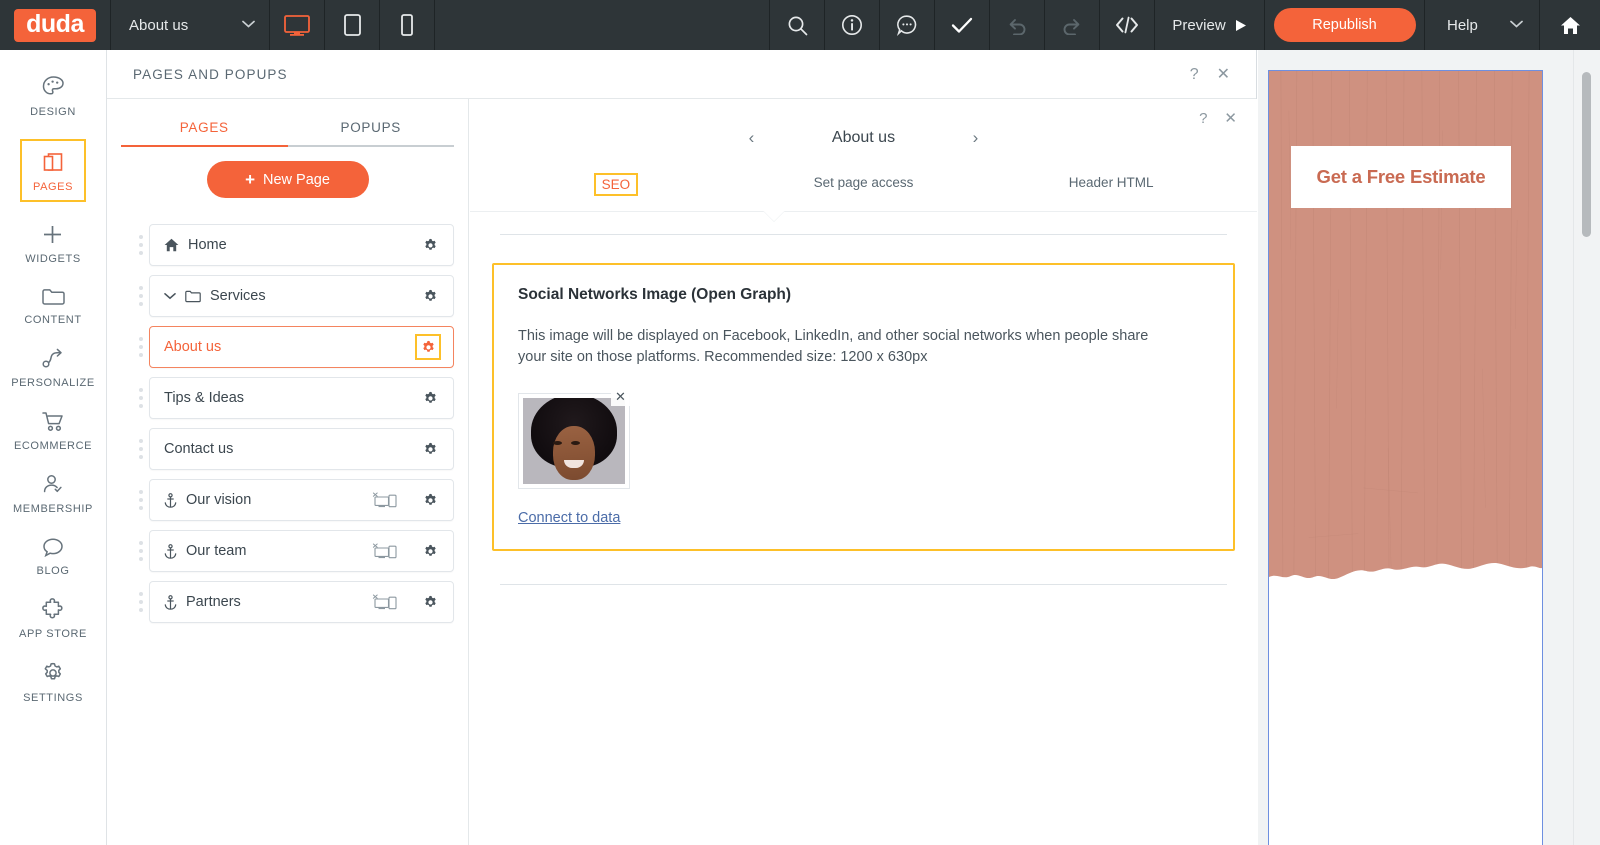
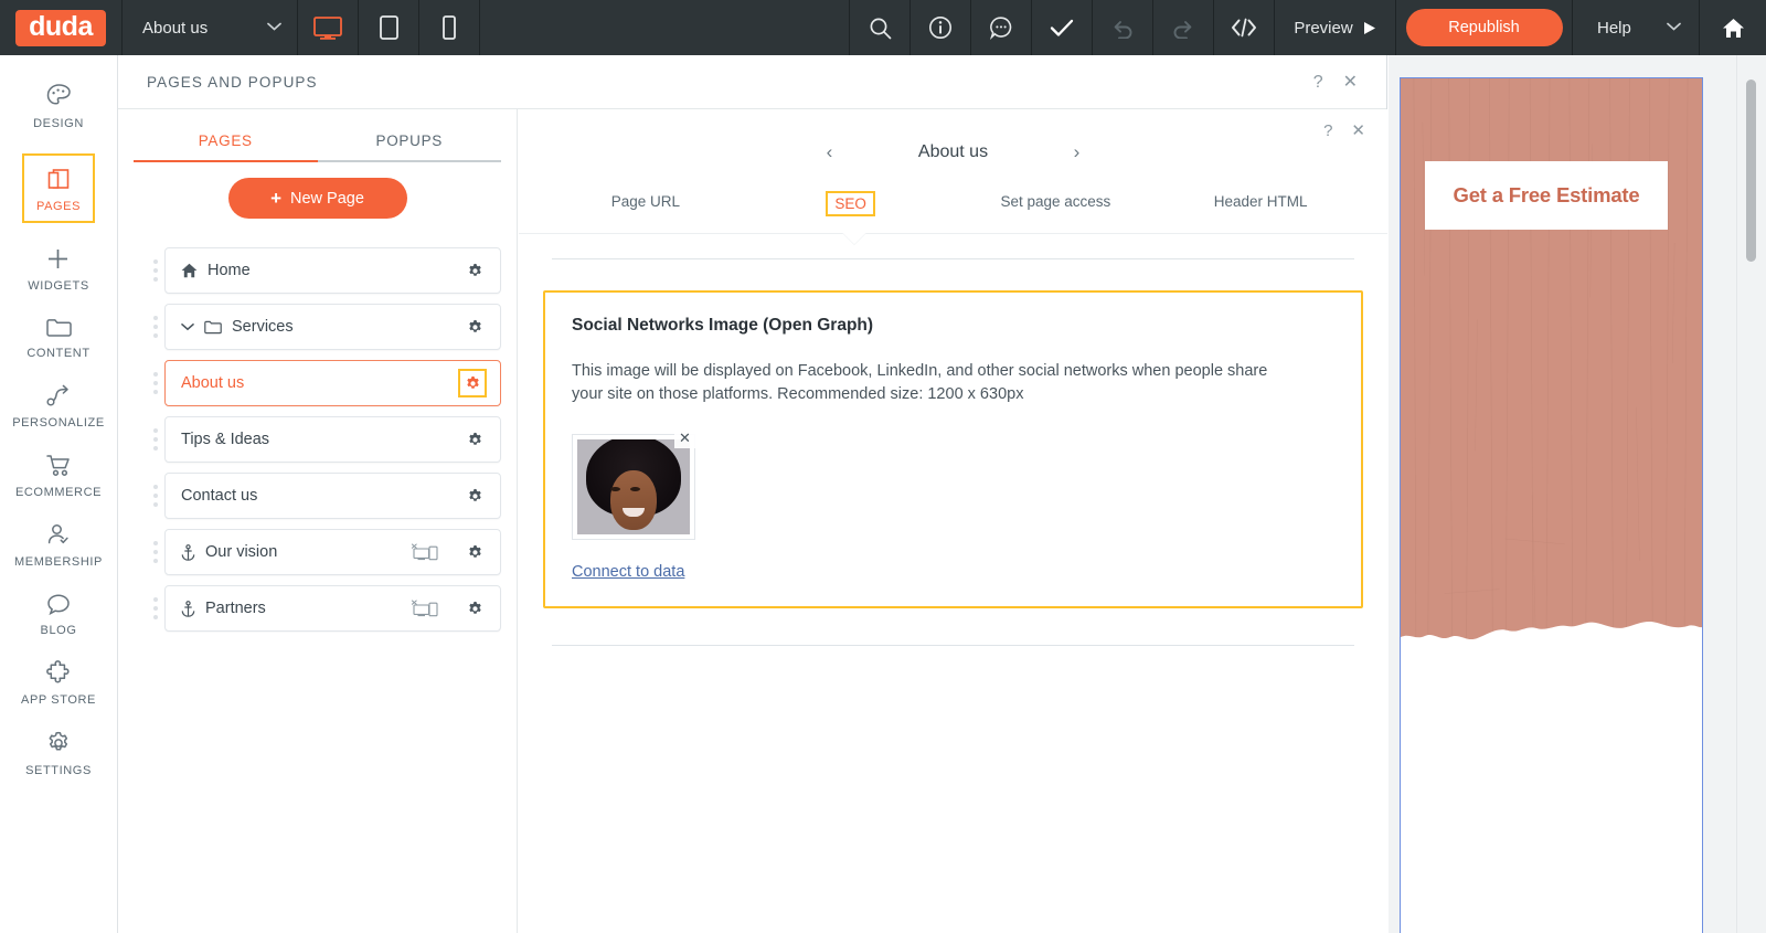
  duda
  About us
  Preview
  Republish
  Help
  DESIGN
  PAGES
  WIDGETS
  CONTENT
  PERSONALIZE
  ECOMMERCE
  MEMBERSHIP
  BLOG
  APP STORE
  SETTINGS
  PAGES AND POPUPS
  ?
  ✕
  PAGES
  POPUPS
  +
  New Page
  Home
  Services
  About us
  Tips & Ideas
  Contact us
  Our vision
- Our team
  Partners
  ?
  ✕
  ‹
  About us
  ›
+ Page URL
  SEO
  Set page access
  Header HTML
  Social Networks Image (Open Graph)
  This image will be displayed on Facebook, LinkedIn, and other social networks when people share your site on those platforms. Recommended size: 1200 x 630px
  ✕
  Connect to data
  Get a Free Estimate
